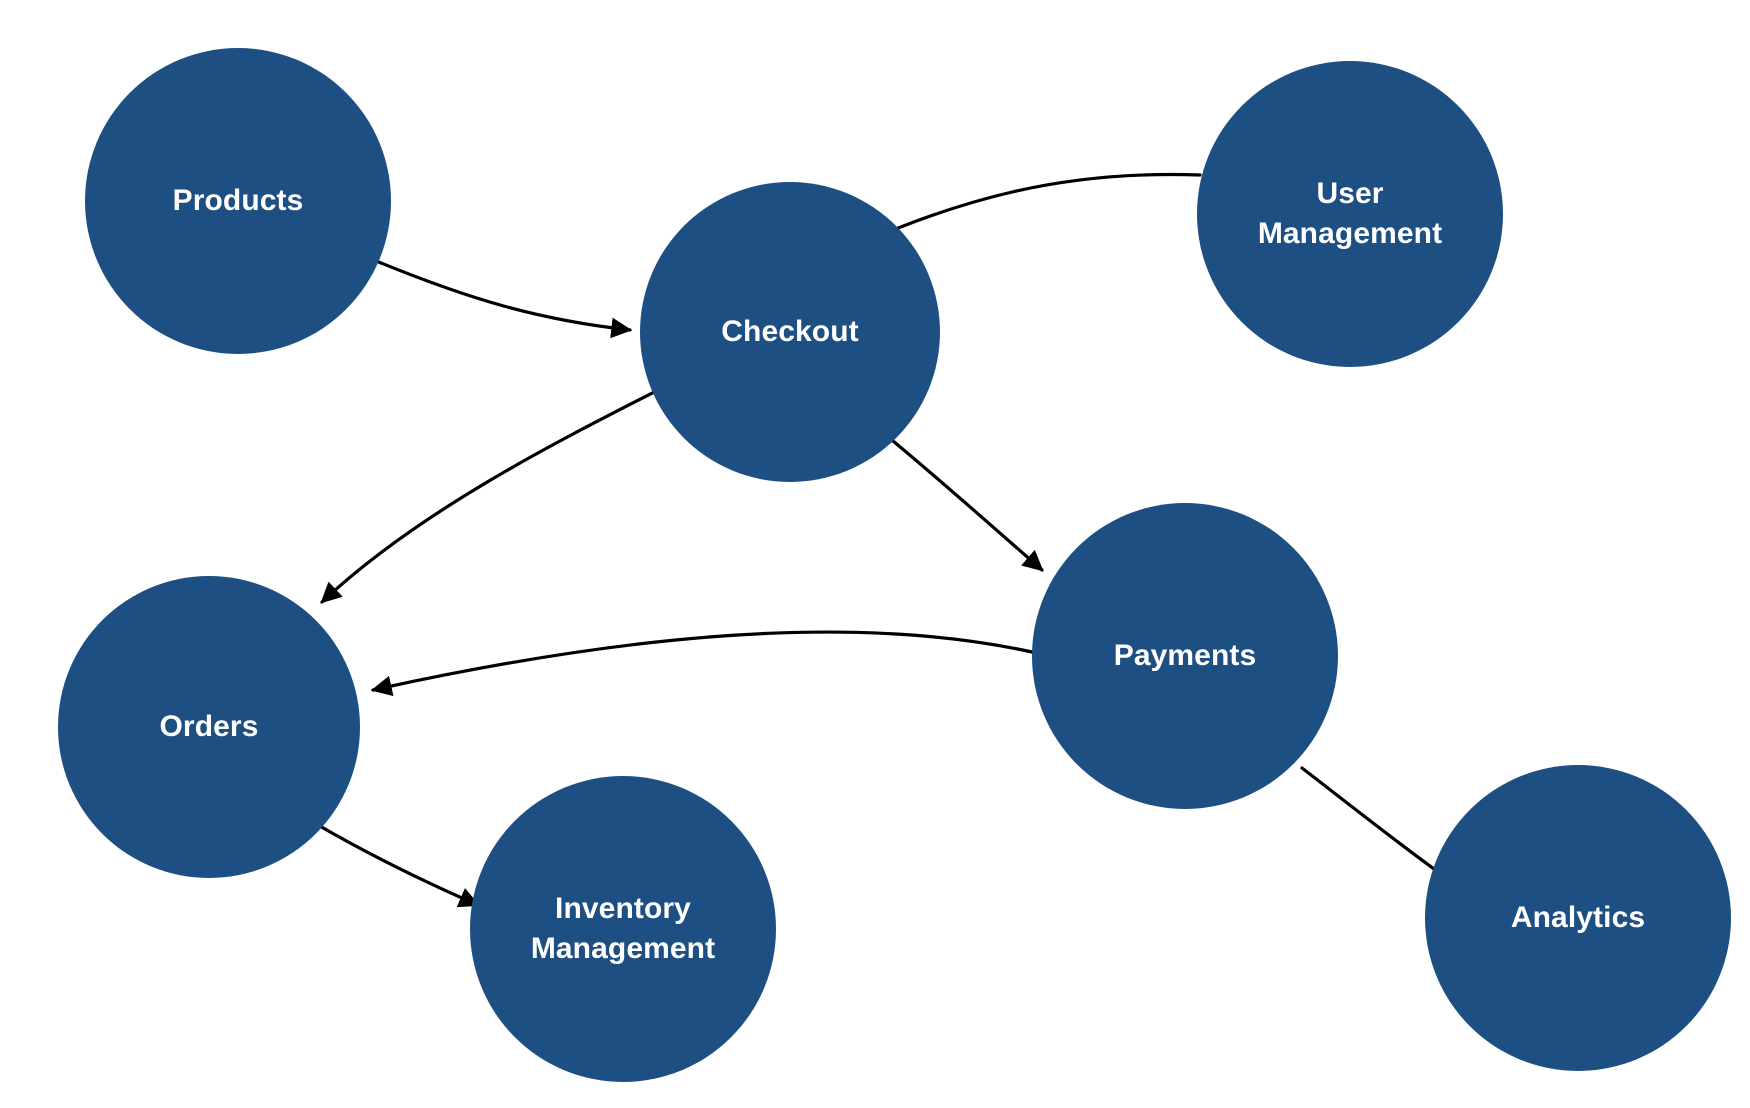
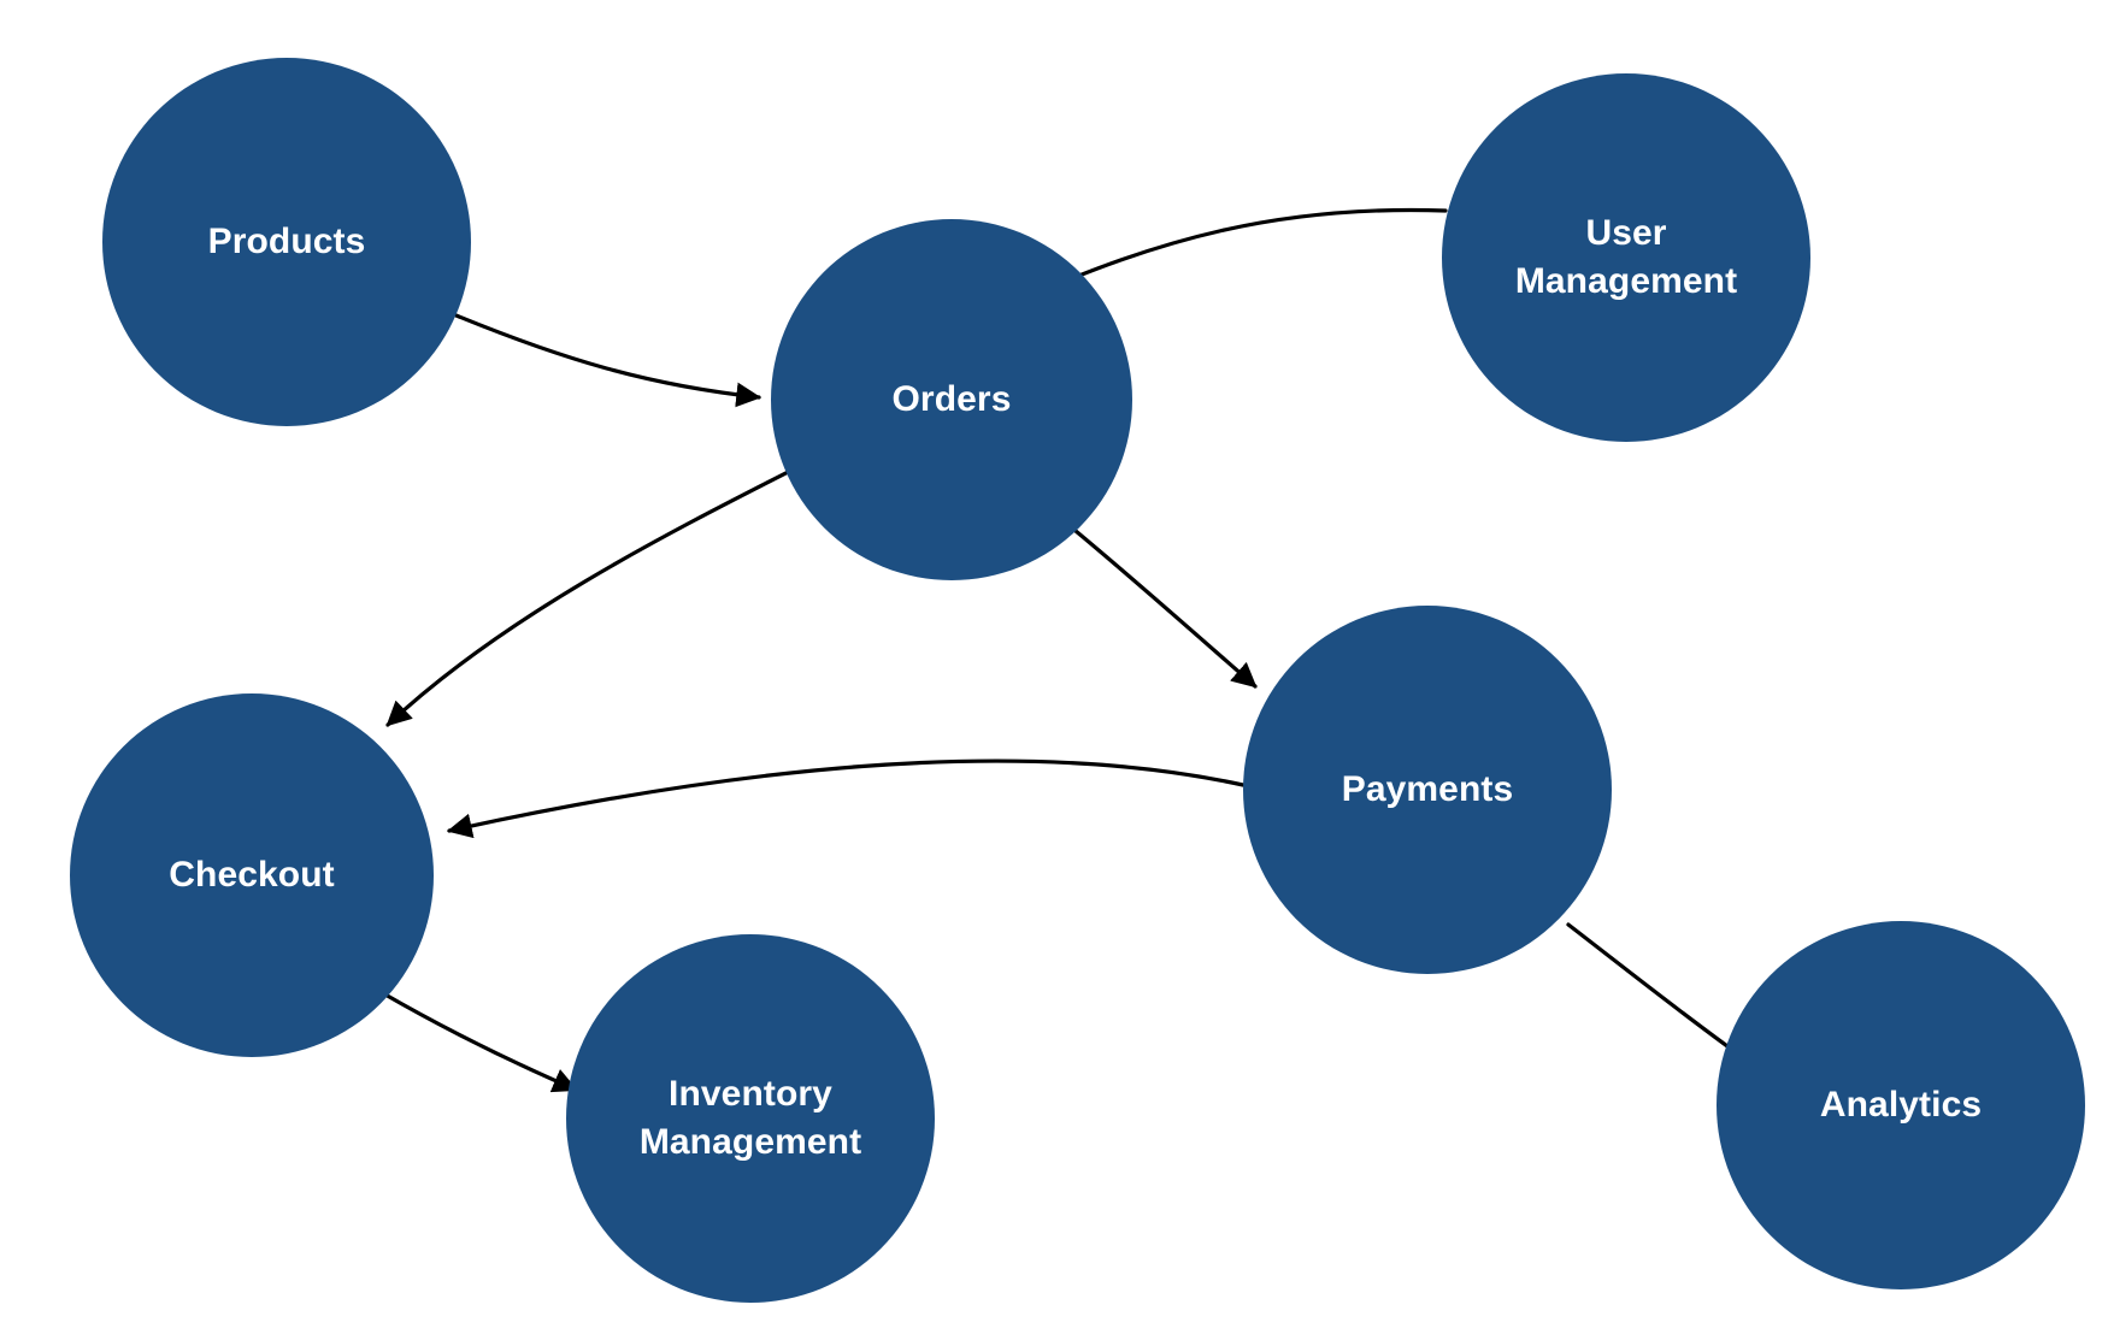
  Products
- Checkout
+ Orders
  User
  Management
- Orders
+ Checkout
  Payments
  Inventory
  Management
  Analytics
